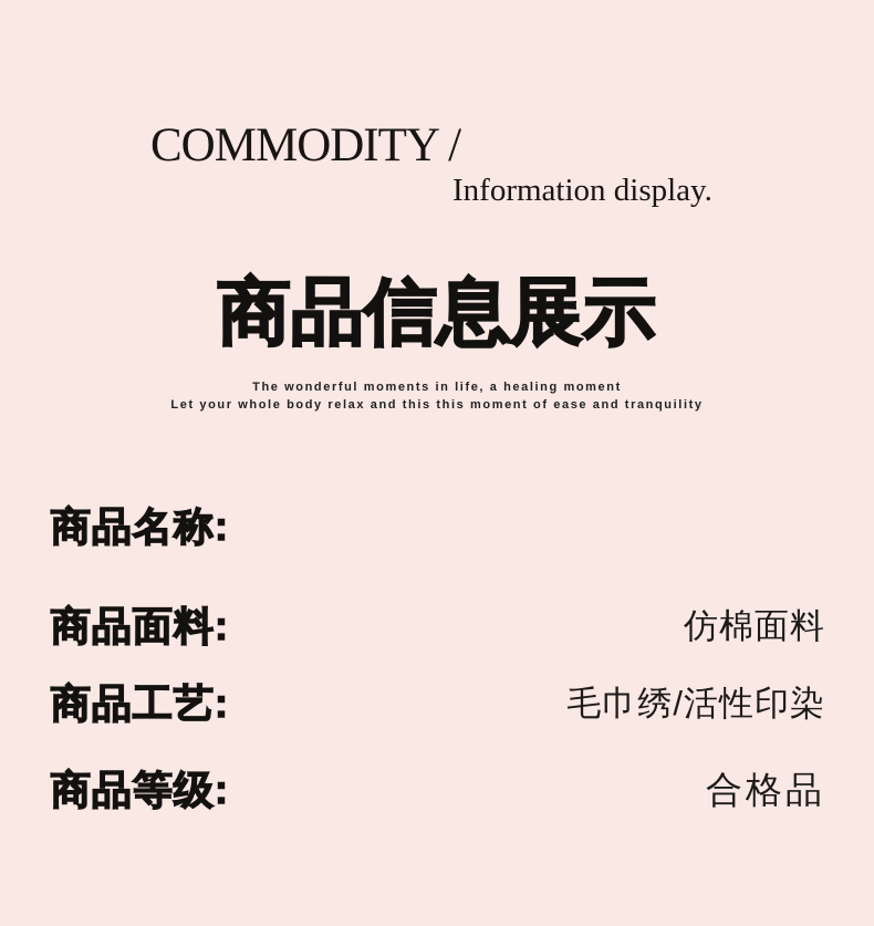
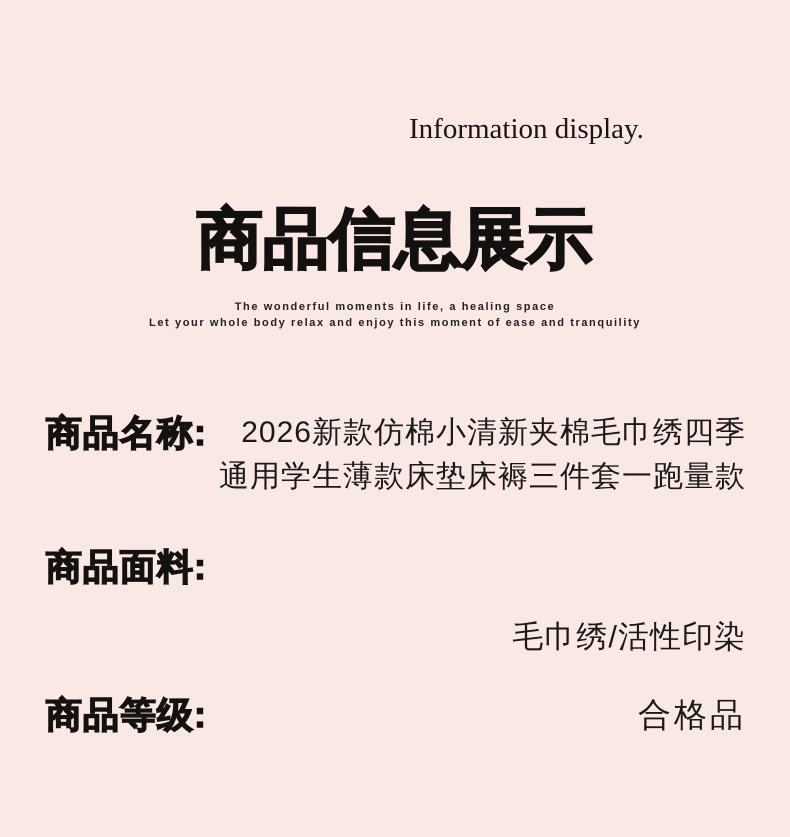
- COMMODITY /
  Information display.
  商品信息展示
- The wonderful moments in life, a healing moment
+ The wonderful moments in life, a healing space
- Let your whole body relax and this this moment of ease and tranquility
+ Let your whole body relax and enjoy this moment of ease and tranquility
  商品名称:
+ 2026新款仿棉小清新夹棉毛巾绣四季
+ 通用学生薄款床垫床褥三件套一跑量款
  商品面料:
- 仿棉面料
- 商品工艺:
  毛巾绣/活性印染
  商品等级:
  合格品
